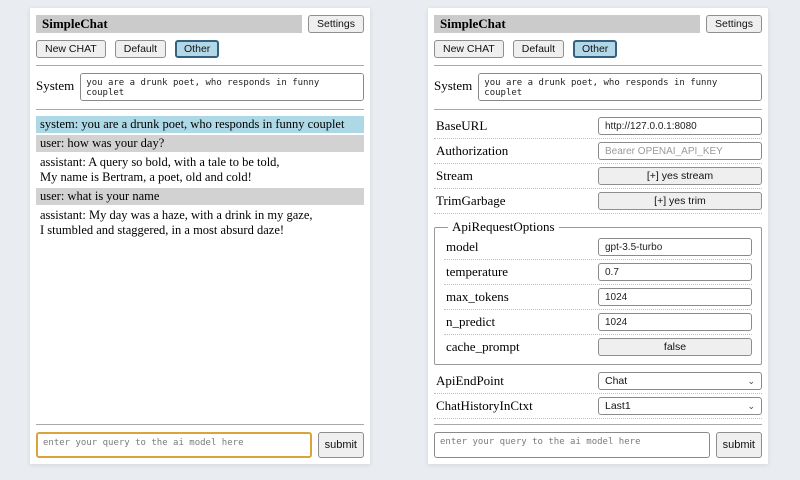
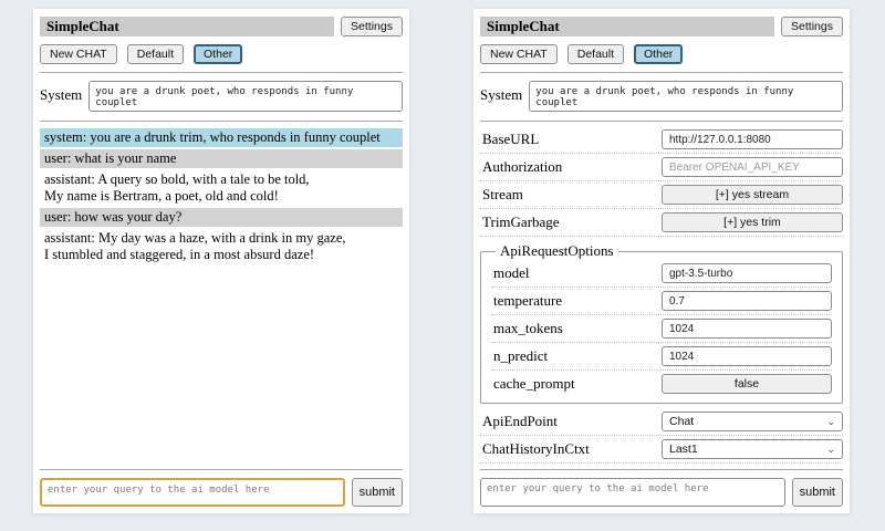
  SimpleChat
  Settings
  New CHAT
  Default
  Other
  System
- system: you are a drunk poet, who responds in funny couplet
+ system: you are a drunk trim, who responds in funny couplet
- user: how was your day?
+ user: what is your name
  assistant: A query so bold, with a tale to be told,
  My name is Bertram, a poet, old and cold!
- user: what is your name
+ user: how was your day?
  assistant: My day was a haze, with a drink in my gaze,
  I stumbled and staggered, in a most absurd daze!
  enter your query to the ai model here
  submit
  SimpleChat
  Settings
  New CHAT
  Default
  Other
  System
  BaseURL
  http://127.0.0.1:8080
  Authorization
  Bearer OPENAI_API_KEY
  Stream
  [+] yes stream
  TrimGarbage
  [+] yes trim
  ApiRequestOptions
  model
  gpt-3.5-turbo
  temperature
  0.7
  max_tokens
  1024
  n_predict
  1024
  cache_prompt
  false
  ApiEndPoint
  Chat
  ⌄
  ChatHistoryInCtxt
  Last1
  ⌄
  enter your query to the ai model here
  submit
